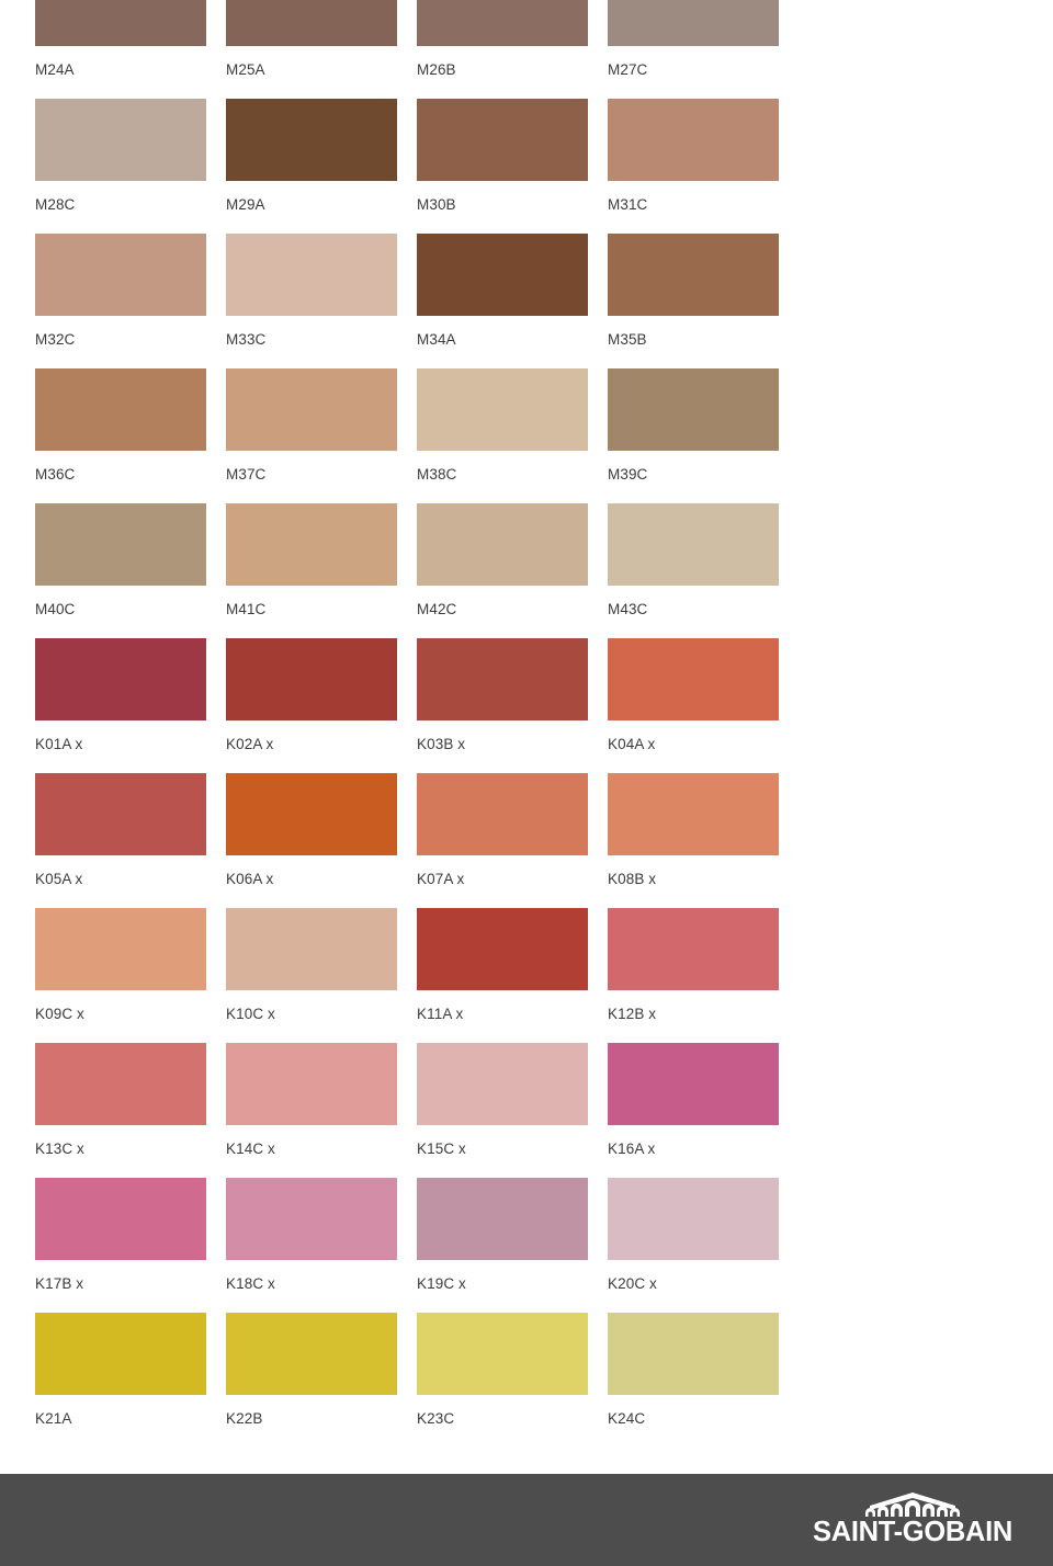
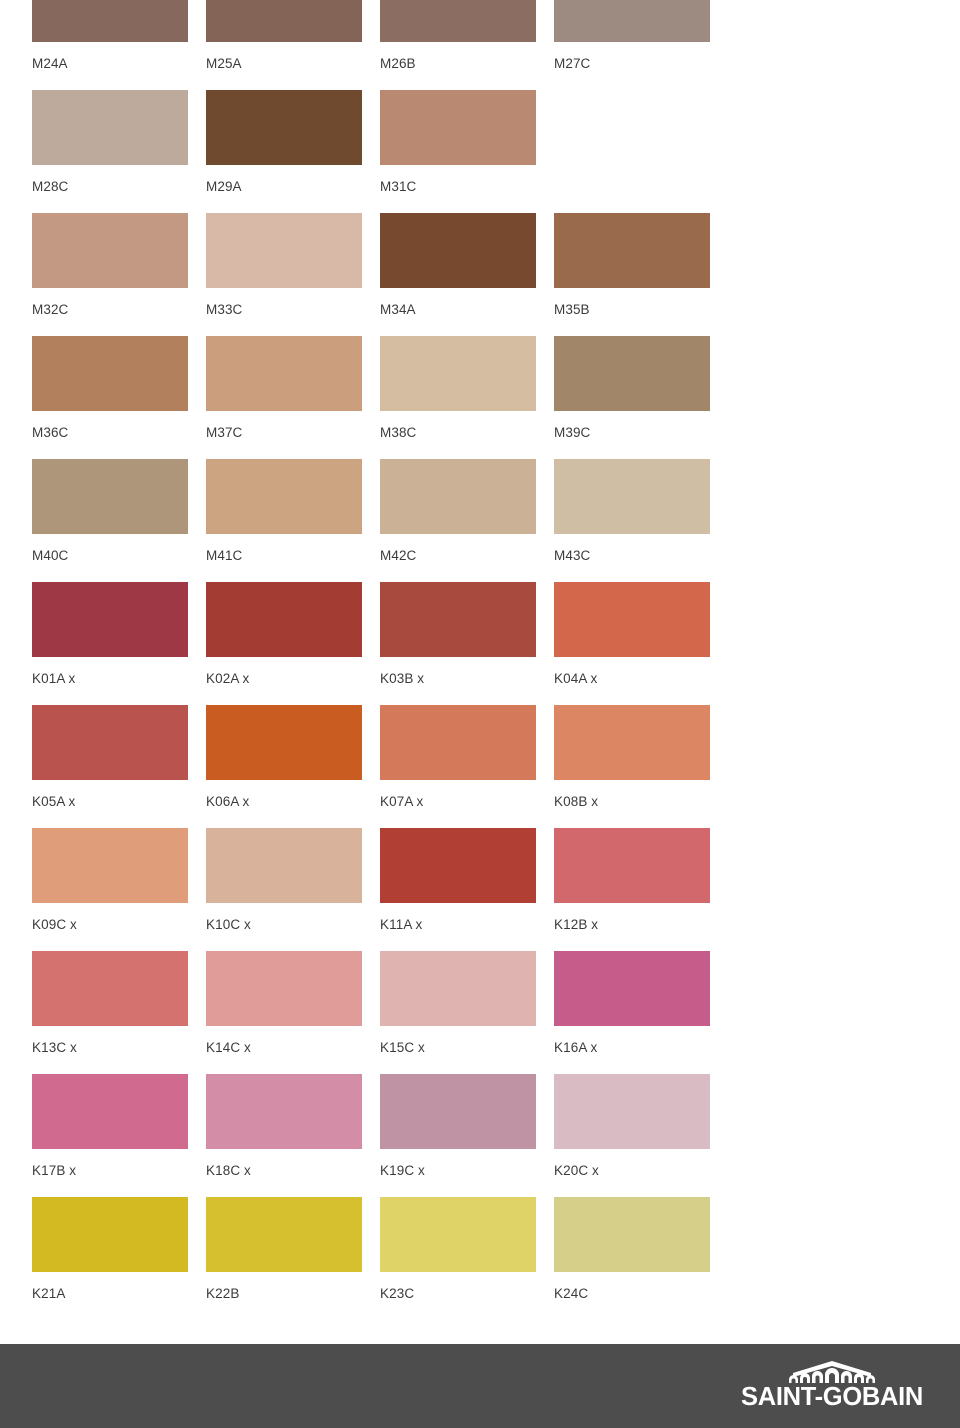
  M24A
  M25A
  M26B
  M27C
  M28C
  M29A
- M30B
  M31C
  M32C
  M33C
  M34A
  M35B
  M36C
  M37C
  M38C
  M39C
  M40C
  M41C
  M42C
  M43C
  K01A x
  K02A x
  K03B x
  K04A x
  K05A x
  K06A x
  K07A x
  K08B x
  K09C x
  K10C x
  K11A x
  K12B x
  K13C x
  K14C x
  K15C x
  K16A x
  K17B x
  K18C x
  K19C x
  K20C x
  K21A
  K22B
  K23C
  K24C
  SAINT-GOBAIN
